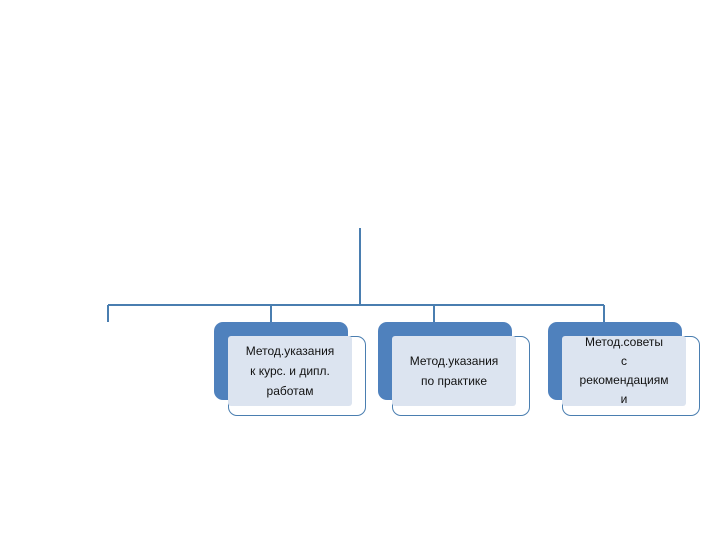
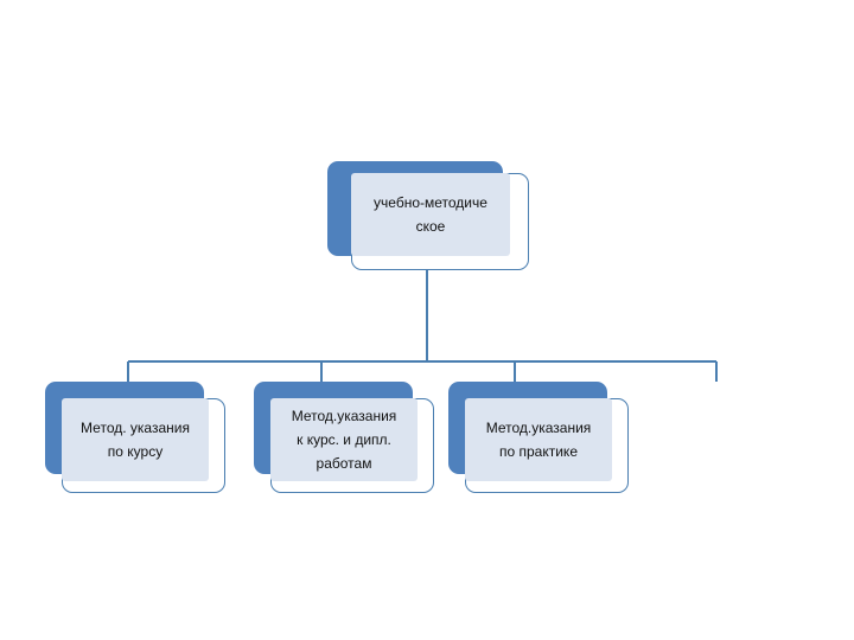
+ учебно-методиче
+ ское
+ Метод. указания
+ по курсу
  Метод.указания
  к курс. и дипл.
  работам
  Метод.указания
  по практике
- Метод.советы
- с
- рекомендациям
- и
